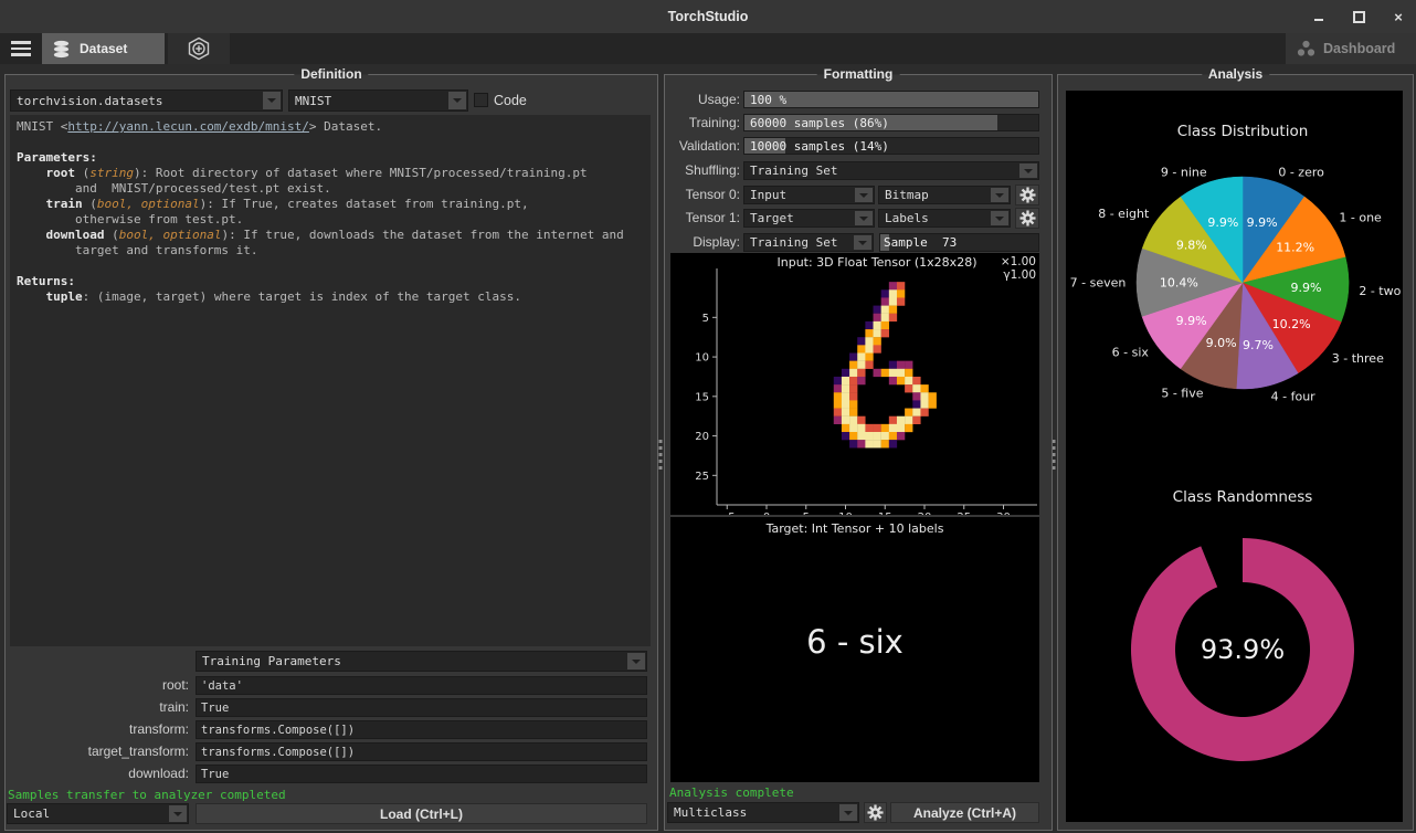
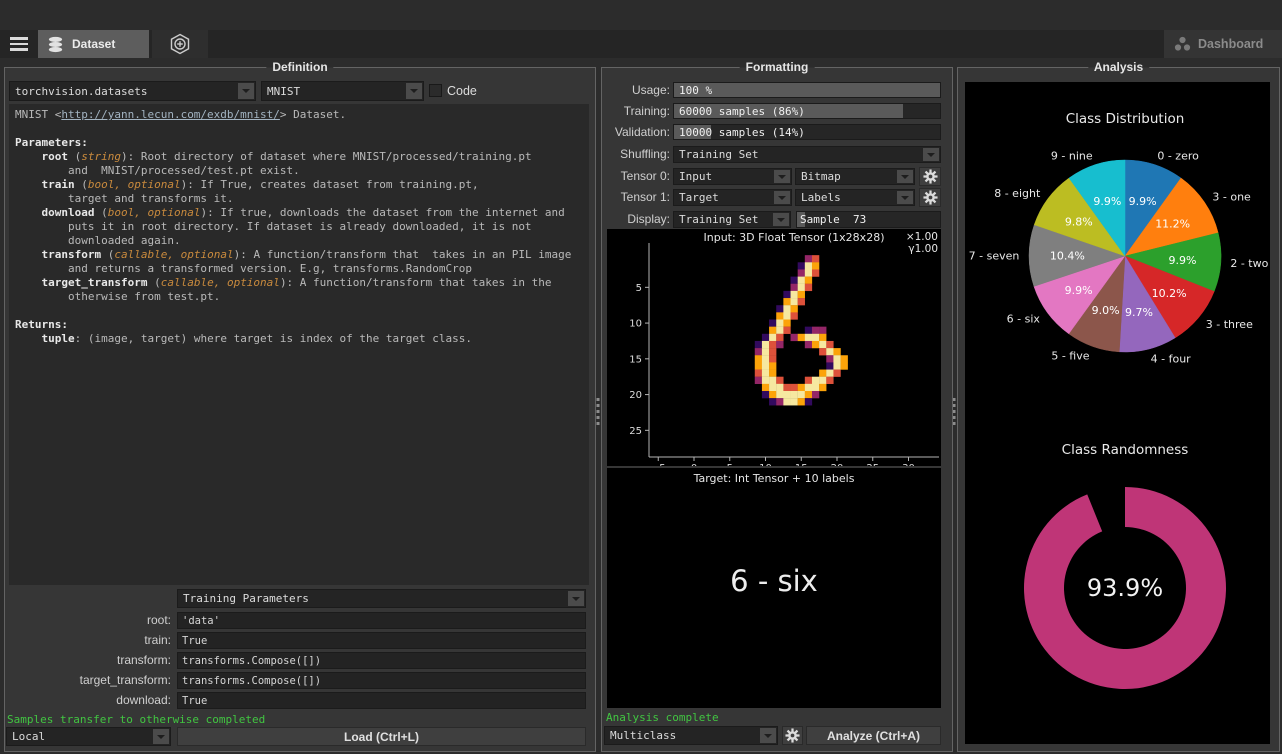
- TorchStudio
- ×
  Dataset
  Dashboard
  Definition
  torchvision.datasets
  MNIST
  Code
  MNIST <http://yann.lecun.com/exdb/mnist/> Dataset.
  Parameters:
  root (string): Root directory of dataset where MNIST/processed/training.pt
  and MNIST/processed/test.pt exist.
  train (bool, optional): If True, creates dataset from training.pt,
- otherwise from test.pt.
+ target and transforms it.
  download (bool, optional): If true, downloads the dataset from the internet and
+ puts it in root directory. If dataset is already downloaded, it is not
+ downloaded again.
+ transform (callable, optional): A function/transform that takes in an PIL image
+ and returns a transformed version. E.g, transforms.RandomCrop
+ target_transform (callable, optional): A function/transform that takes in the
- target and transforms it.
+ otherwise from test.pt.
  Returns:
  tuple: (image, target) where target is index of the target class.
  Training Parameters
  root:
  'data'
  train:
  True
  transform:
  transforms.Compose([])
  target_transform:
  transforms.Compose([])
  download:
  True
- Samples transfer to analyzer completed
+ Samples transfer to otherwise completed
  Local
  Load (Ctrl+L)
  Formatting
  Usage:
  100 %
  Training:
  60000 samples (86%)
  Validation:
  10000 samples (14%)
  Shuffling:
  Training Set
  Tensor 0:
  Input
  Bitmap
  Tensor 1:
  Target
  Labels
  Display:
  Training Set
  Sample 73
  Input: 3D Float Tensor (1x28x28)
  ×1.00
  γ1.00
  5
  10
  15
  20
  25
  Target: Int Tensor + 10 labels
  6 - six
  Analysis complete
  Multiclass
  Analyze (Ctrl+A)
  Analysis
  Class Distribution
  9.9%
  0 - zero
  11.2%
- 1 - one
+ 3 - one
  9.9%
  2 - two
  10.2%
  3 - three
  9.7%
  4 - four
  9.0%
  5 - five
  9.9%
  6 - six
  10.4%
  7 - seven
  9.8%
  8 - eight
  9.9%
  9 - nine
  Class Randomness
  93.9%
